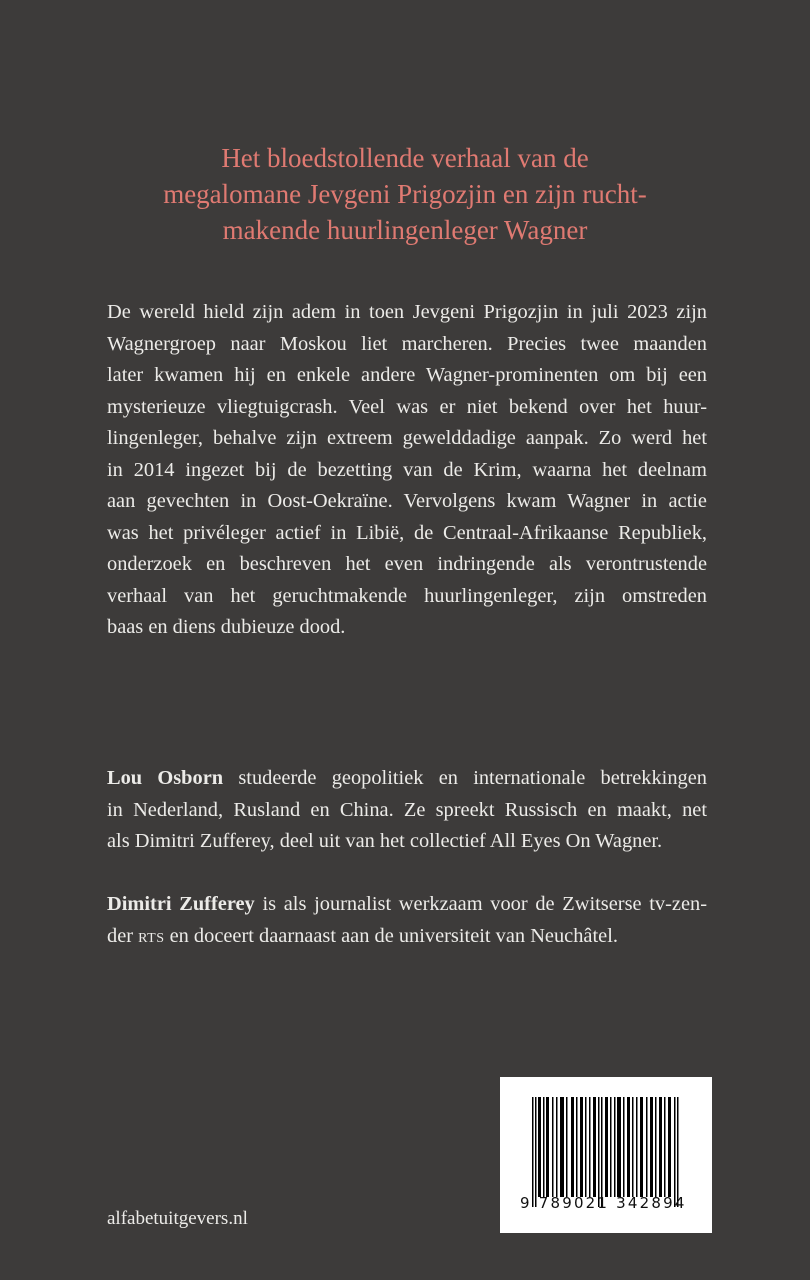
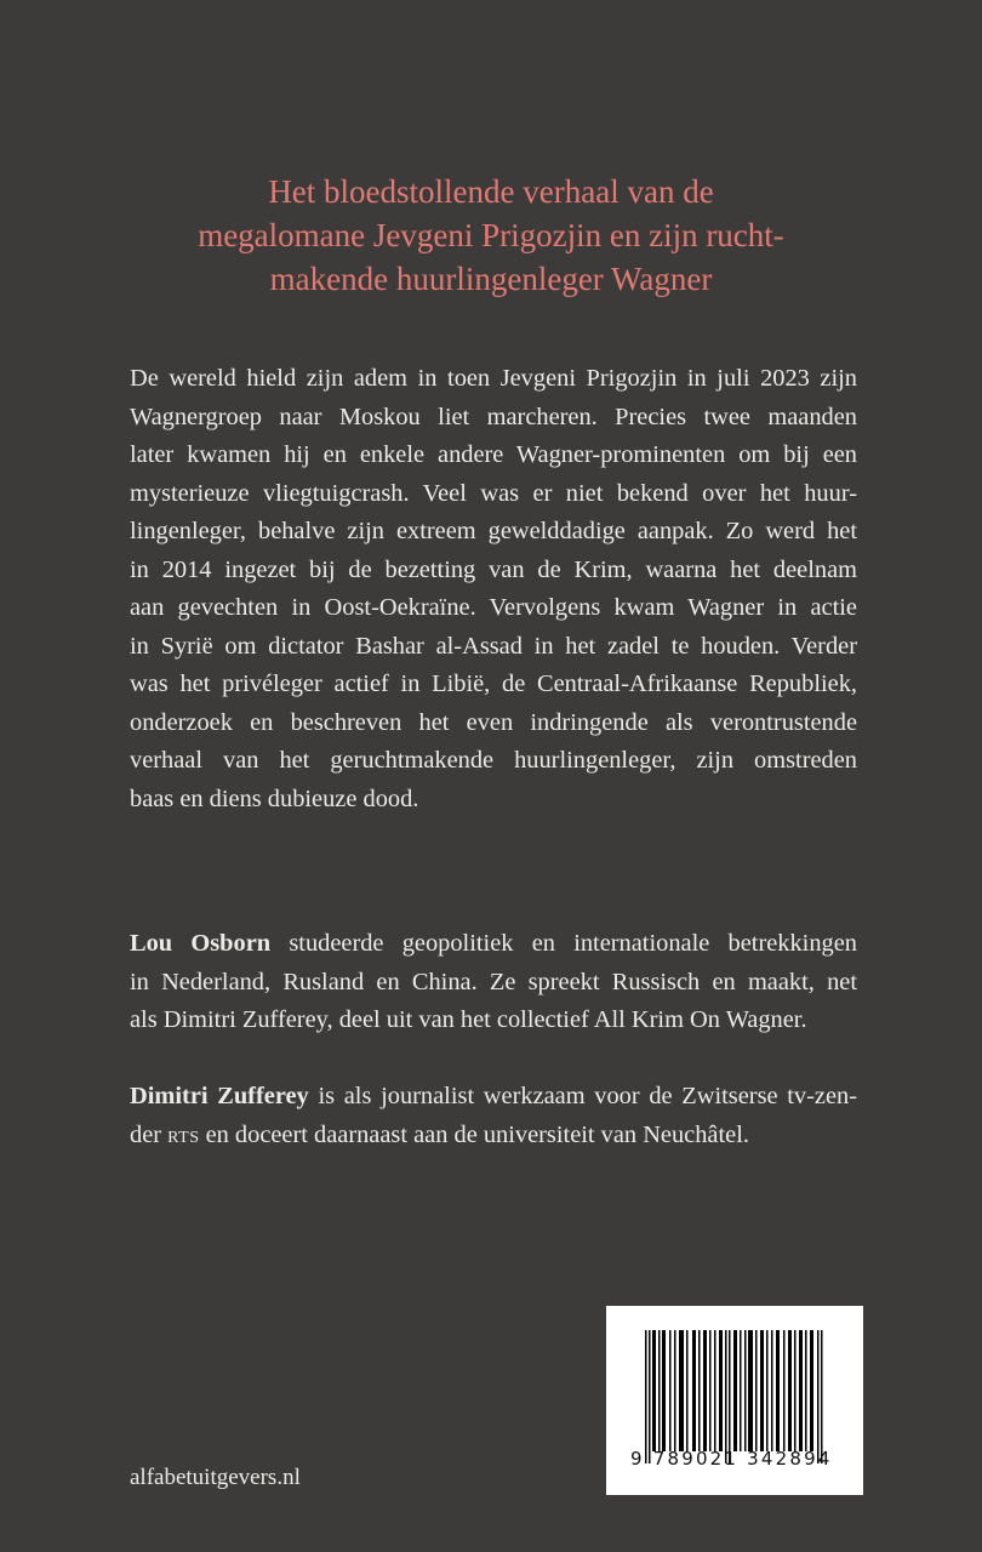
  Het bloedstollende verhaal van de
  megalomane Jevgeni Prigozjin en zijn rucht-
  makende huurlingenleger Wagner
  De wereld hield zijn adem in toen Jevgeni Prigozjin in juli 2023 zijn
  Wagnergroep naar Moskou liet marcheren. Precies twee maanden
  later kwamen hij en enkele andere Wagner-prominenten om bij een
  mysterieuze vliegtuigcrash. Veel was er niet bekend over het huur-
  lingenleger, behalve zijn extreem gewelddadige aanpak. Zo werd het
  in 2014 ingezet bij de bezetting van de Krim, waarna het deelnam
  aan gevechten in Oost-Oekraïne. Vervolgens kwam Wagner in actie
+ in Syrië om dictator Bashar al-Assad in het zadel te houden. Verder
  was het privéleger actief in Libië, de Centraal-Afrikaanse Republiek,
  onderzoek en beschreven het even indringende als verontrustende
  verhaal van het geruchtmakende huurlingenleger, zijn omstreden
  baas en diens dubieuze dood.
  Lou Osborn studeerde geopolitiek en internationale betrekkingen
  in Nederland, Rusland en China. Ze spreekt Russisch en maakt, net
- als Dimitri Zufferey, deel uit van het collectief All Eyes On Wagner.
+ als Dimitri Zufferey, deel uit van het collectief All Krim On Wagner.
  Dimitri Zufferey is als journalist werkzaam voor de Zwitserse tv-zen-
  der rts en doceert daarnaast aan de universiteit van Neuchâtel.
  9 789021 342894
  alfabetuitgevers.nl
